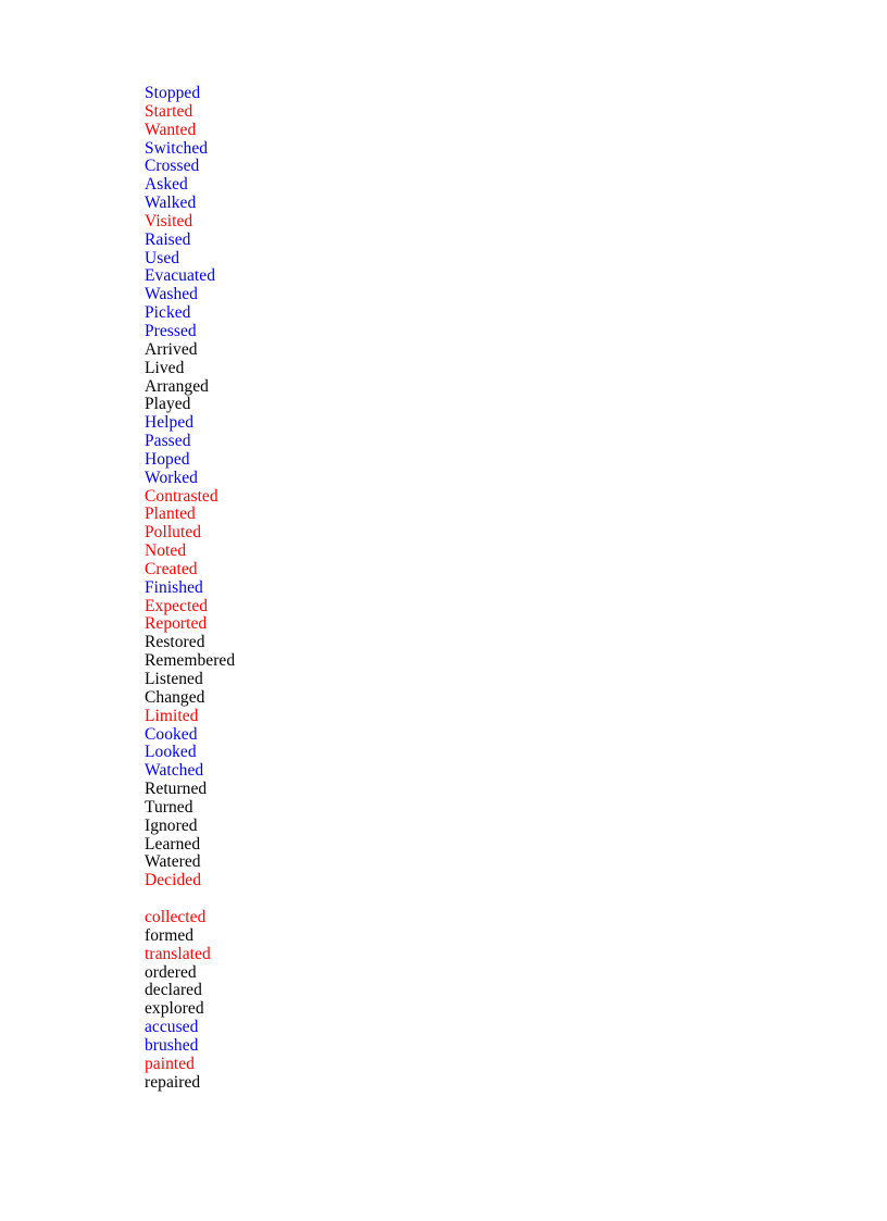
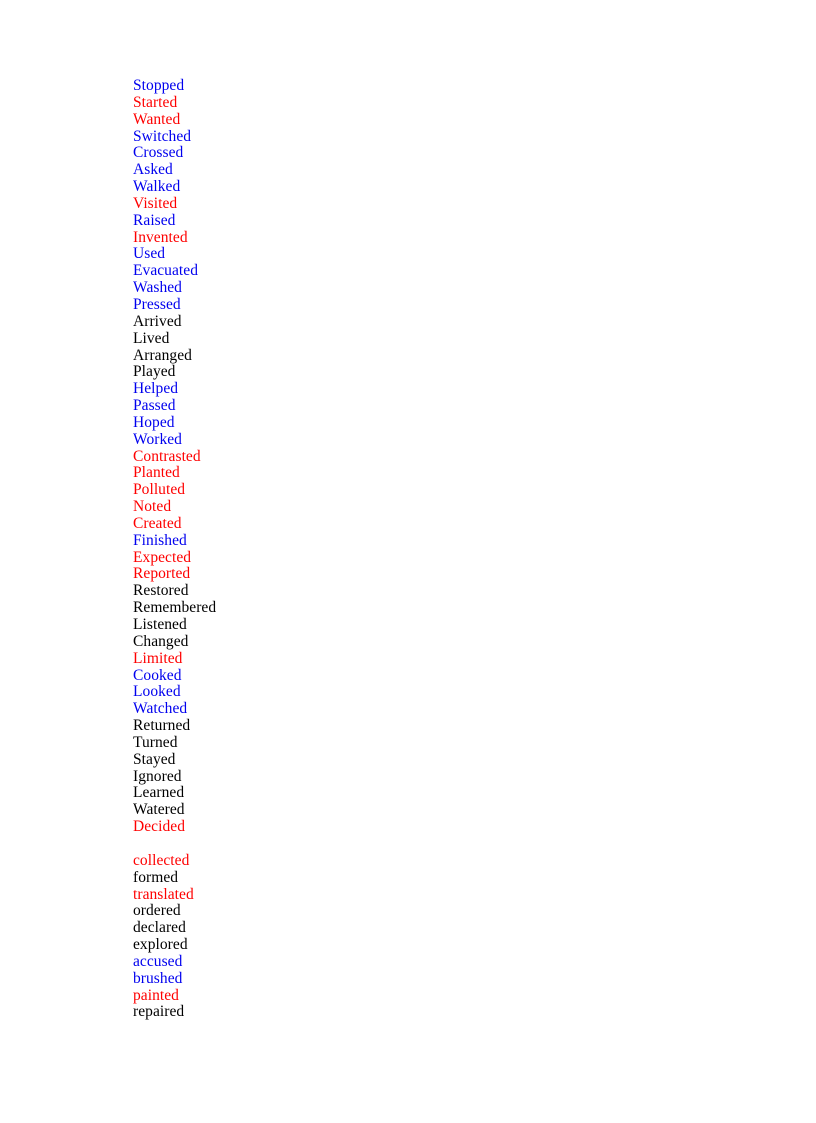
  Stopped
  Started
  Wanted
  Switched
  Crossed
  Asked
  Walked
  Visited
  Raised
+ Invented
  Used
  Evacuated
  Washed
- Picked
  Pressed
  Arrived
  Lived
  Arranged
  Played
  Helped
  Passed
  Hoped
  Worked
  Contrasted
  Planted
  Polluted
  Noted
  Created
  Finished
  Expected
  Reported
  Restored
  Remembered
  Listened
  Changed
  Limited
  Cooked
  Looked
  Watched
  Returned
  Turned
+ Stayed
  Ignored
  Learned
  Watered
  Decided
  collected
  formed
  translated
  ordered
  declared
  explored
  accused
  brushed
  painted
  repaired
